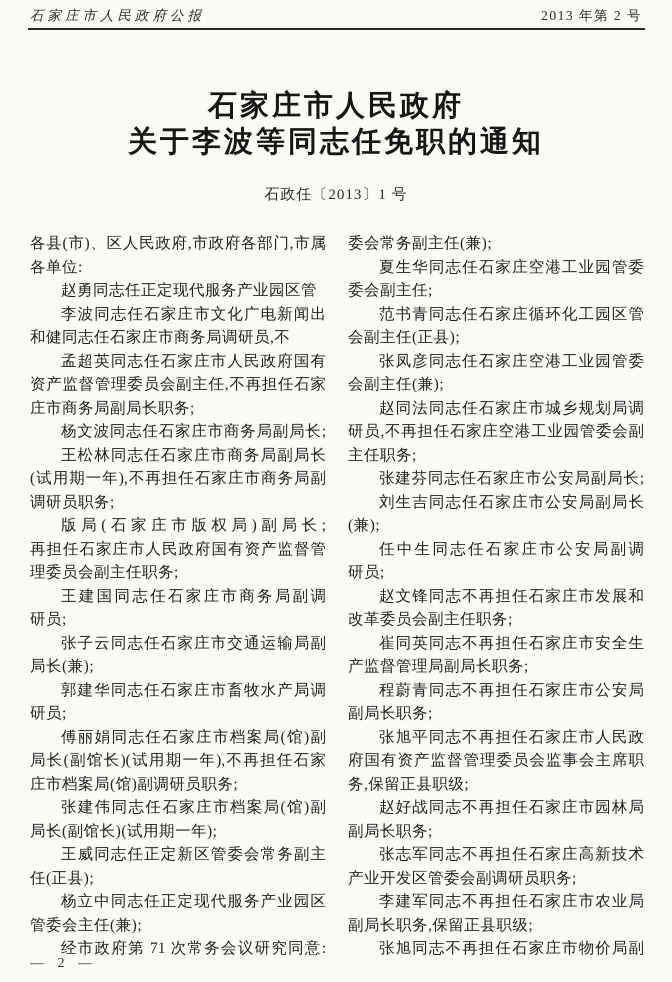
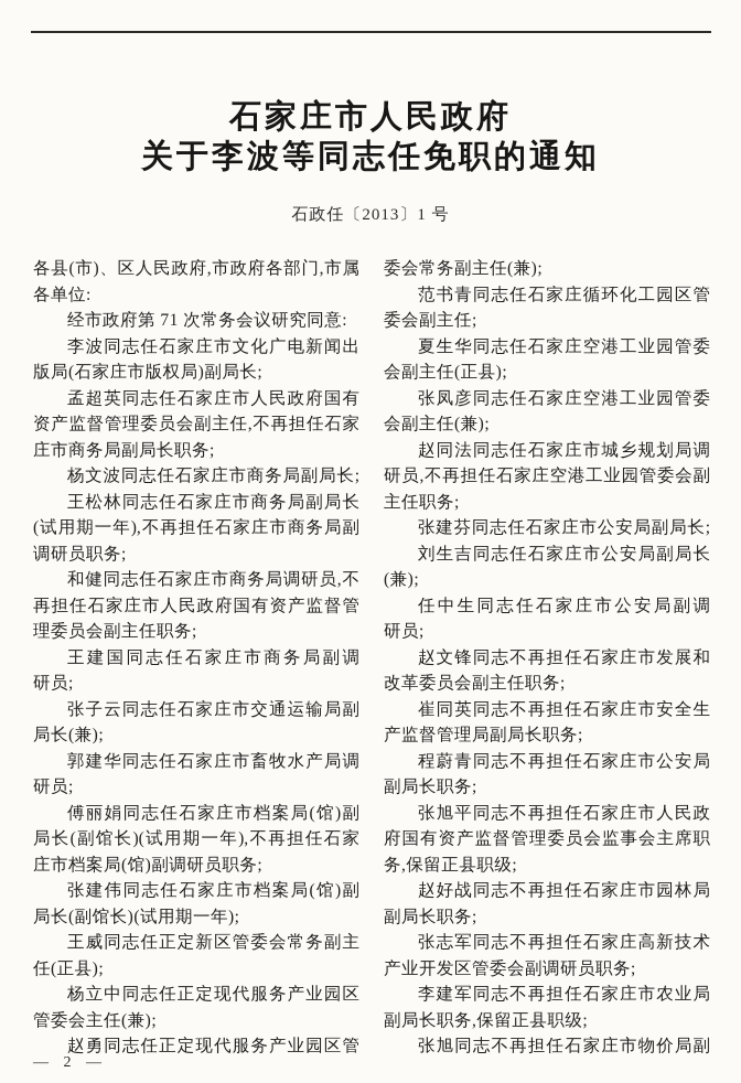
- 石家庄市人民政府公报
- 2013 年第 2 号
  石家庄市人民政府
  关于李波等同志任免职的通知
  石政任〔2013〕1 号
  各县(市)、区人民政府,市政府各部门,市属
  各单位:
- 赵勇同志任正定现代服务产业园区管
+ 经市政府第 71 次常务会议研究同意:
  李波同志任石家庄市文化广电新闻出
- 和健同志任石家庄市商务局调研员,不
+ 版局(石家庄市版权局)副局长;
  孟超英同志任石家庄市人民政府国有
  资产监督管理委员会副主任,不再担任石家
  庄市商务局副局长职务;
  杨文波同志任石家庄市商务局副局长;
  王松林同志任石家庄市商务局副局长
  (试用期一年),不再担任石家庄市商务局副
  调研员职务;
- 版局(石家庄市版权局)副局长;
+ 和健同志任石家庄市商务局调研员,不
  再担任石家庄市人民政府国有资产监督管
  理委员会副主任职务;
  王建国同志任石家庄市商务局副调
  研员;
  张子云同志任石家庄市交通运输局副
  局长(兼);
  郭建华同志任石家庄市畜牧水产局调
  研员;
  傅丽娟同志任石家庄市档案局(馆)副
  局长(副馆长)(试用期一年),不再担任石家
  庄市档案局(馆)副调研员职务;
  张建伟同志任石家庄市档案局(馆)副
  局长(副馆长)(试用期一年);
  王威同志任正定新区管委会常务副主
  任(正县);
  杨立中同志任正定现代服务产业园区
  管委会主任(兼);
- 经市政府第 71 次常务会议研究同意:
+ 赵勇同志任正定现代服务产业园区管
  委会常务副主任(兼);
- 夏生华同志任石家庄空港工业园管委
+ 范书青同志任石家庄循环化工园区管
  委会副主任;
- 范书青同志任石家庄循环化工园区管
+ 夏生华同志任石家庄空港工业园管委
  会副主任(正县);
  张凤彦同志任石家庄空港工业园管委
  会副主任(兼);
  赵同法同志任石家庄市城乡规划局调
  研员,不再担任石家庄空港工业园管委会副
  主任职务;
  张建芬同志任石家庄市公安局副局长;
  刘生吉同志任石家庄市公安局副局长
  (兼);
  任中生同志任石家庄市公安局副调
  研员;
  赵文锋同志不再担任石家庄市发展和
  改革委员会副主任职务;
  崔同英同志不再担任石家庄市安全生
  产监督管理局副局长职务;
  程蔚青同志不再担任石家庄市公安局
  副局长职务;
  张旭平同志不再担任石家庄市人民政
  府国有资产监督管理委员会监事会主席职
  务,保留正县职级;
  赵好战同志不再担任石家庄市园林局
  副局长职务;
  张志军同志不再担任石家庄高新技术
  产业开发区管委会副调研员职务;
  李建军同志不再担任石家庄市农业局
  副局长职务,保留正县职级;
  张旭同志不再担任石家庄市物价局副
  — 2 —
